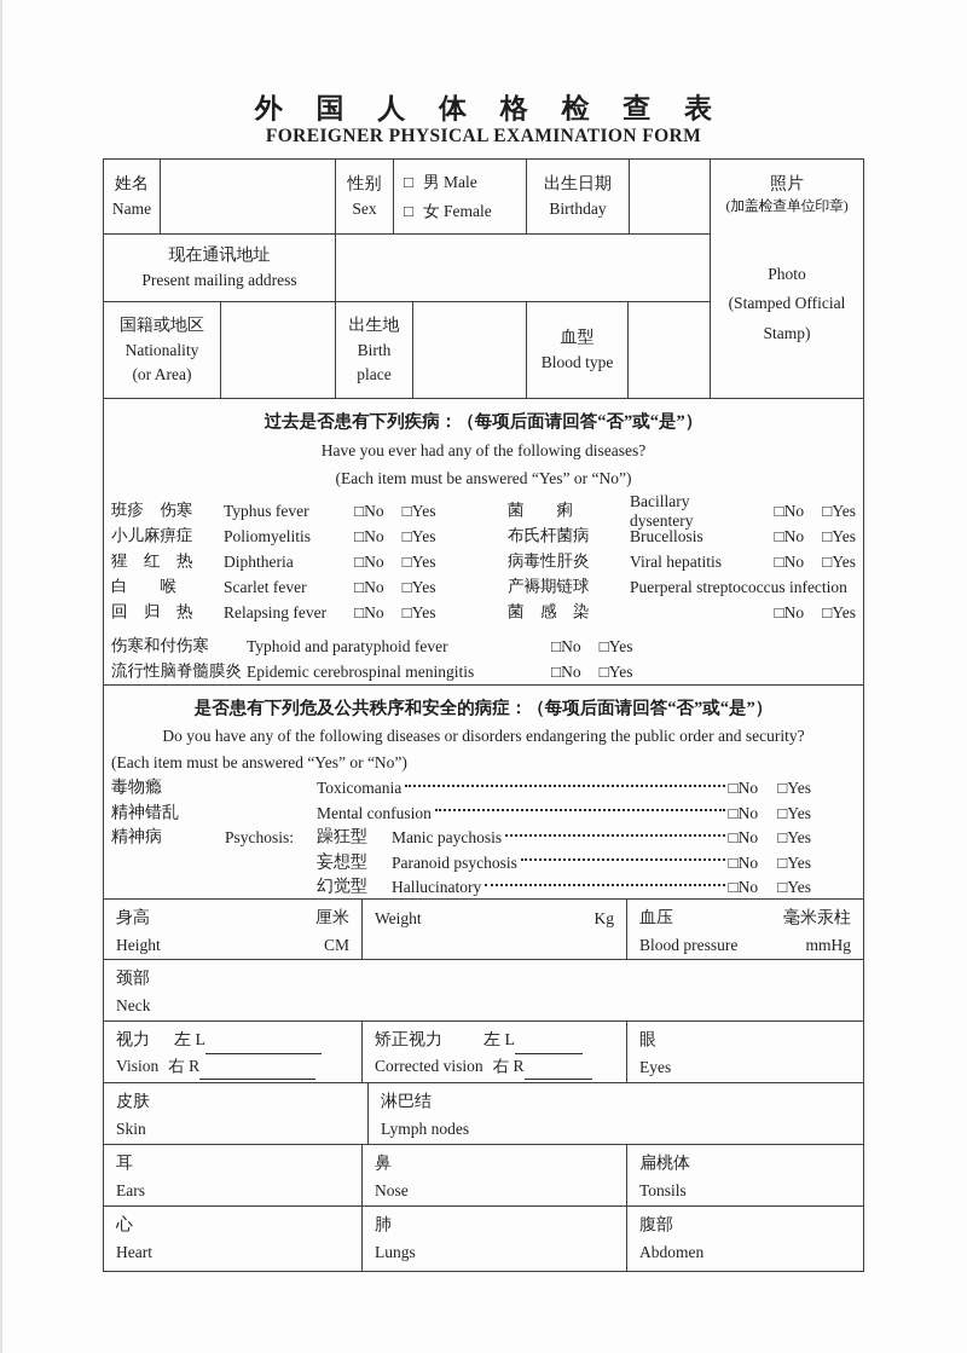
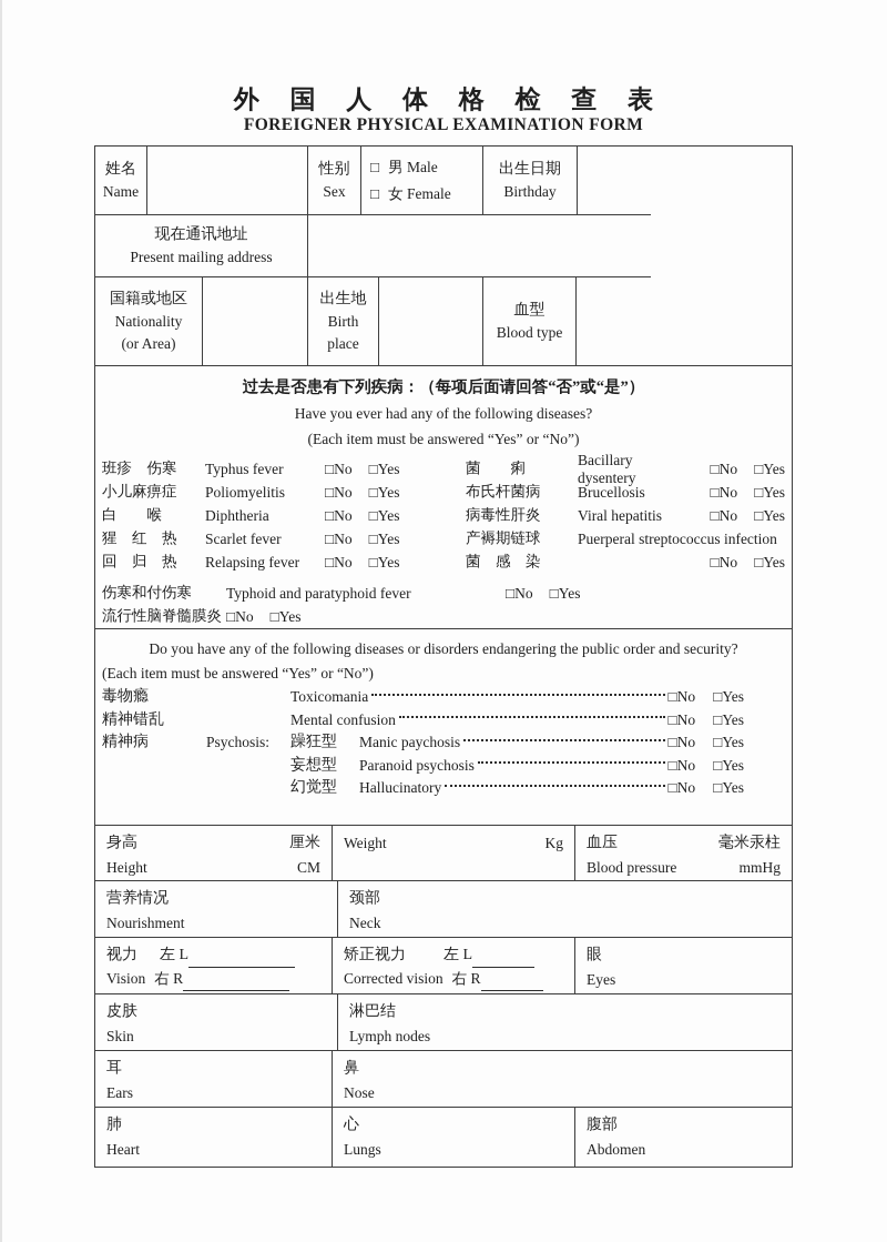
  外 国 人 体 格 检 查 表
  FOREIGNER PHYSICAL EXAMINATION FORM
  姓名
  Name
  性别
  Sex
  □
  男 Male
  □
  女 Female
  出生日期
  Birthday
  现在通讯地址
  Present mailing address
  国籍或地区
  Nationality
  (or Area)
  出生地
  Birth
  place
  血型
  Blood type
- 照片
- (加盖检查单位印章)
- Photo
- (Stamped Official
- Stamp)
  过去是否患有下列疾病：（每项后面请回答“否”或“是”）
  Have you ever had any of the following diseases?
  (Each item must be answered “Yes” or “No”)
  班疹 伤寒
  Typhus fever
  □No
  □Yes
  菌 痢
  Bacillary dysentery
  □No
  □Yes
  小儿麻痹症
  Poliomyelitis
  □No
  □Yes
  布氏杆菌病
  Brucellosis
  □No
  □Yes
- 猩 红 热
+ 白 喉
  Diphtheria
  □No
  □Yes
  病毒性肝炎
  Viral hepatitis
  □No
  □Yes
- 白 喉
+ 猩 红 热
  Scarlet fever
  □No
  □Yes
  产褥期链球
  Puerperal streptococcus infection
  回 归 热
  Relapsing fever
  □No
  □Yes
  菌 感 染
  □No
  □Yes
  伤寒和付伤寒
  Typhoid and paratyphoid fever
  □No
  □Yes
  流行性脑脊髓膜炎
- Epidemic cerebrospinal meningitis
  □No
  □Yes
- 是否患有下列危及公共秩序和安全的病症：（每项后面请回答“否”或“是”）
  Do you have any of the following diseases or disorders endangering the public order and security?
  (Each item must be answered “Yes” or “No”)
  毒物瘾
  Toxicomania
  □No
  □Yes
  精神错乱
  Mental confusion
  □No
  □Yes
  精神病
  Psychosis:
  躁狂型
  Manic paychosis
  □No
  □Yes
  妄想型
  Paranoid psychosis
  □No
  □Yes
  幻觉型
  Hallucinatory
  □No
  □Yes
  身高
  厘米
  Height
  CM
  Weight
  Kg
  血压
  毫米汞柱
  Blood pressure
  mmHg
+ 营养情况
+ Nourishment
  颈部
  Neck
  视力
  左 L
  Vision
  右 R
  矫正视力
  左 L
  Corrected vision
  右 R
  眼
  Eyes
  皮肤
  Skin
  淋巴结
  Lymph nodes
  耳
  Ears
  鼻
  Nose
- 扁桃体
- Tonsils
- 心
+ 肺
  Heart
- 肺
+ 心
  Lungs
  腹部
  Abdomen
